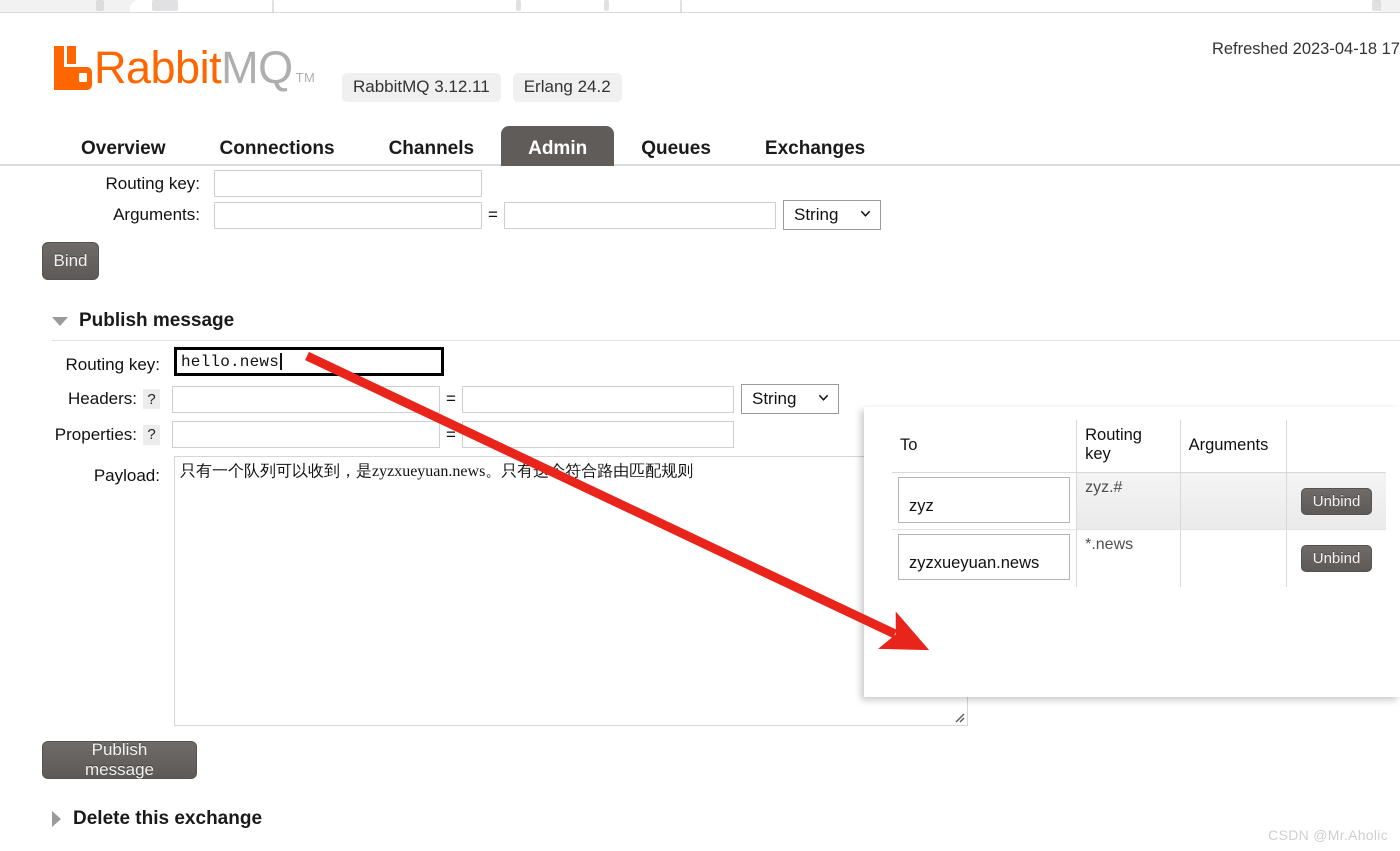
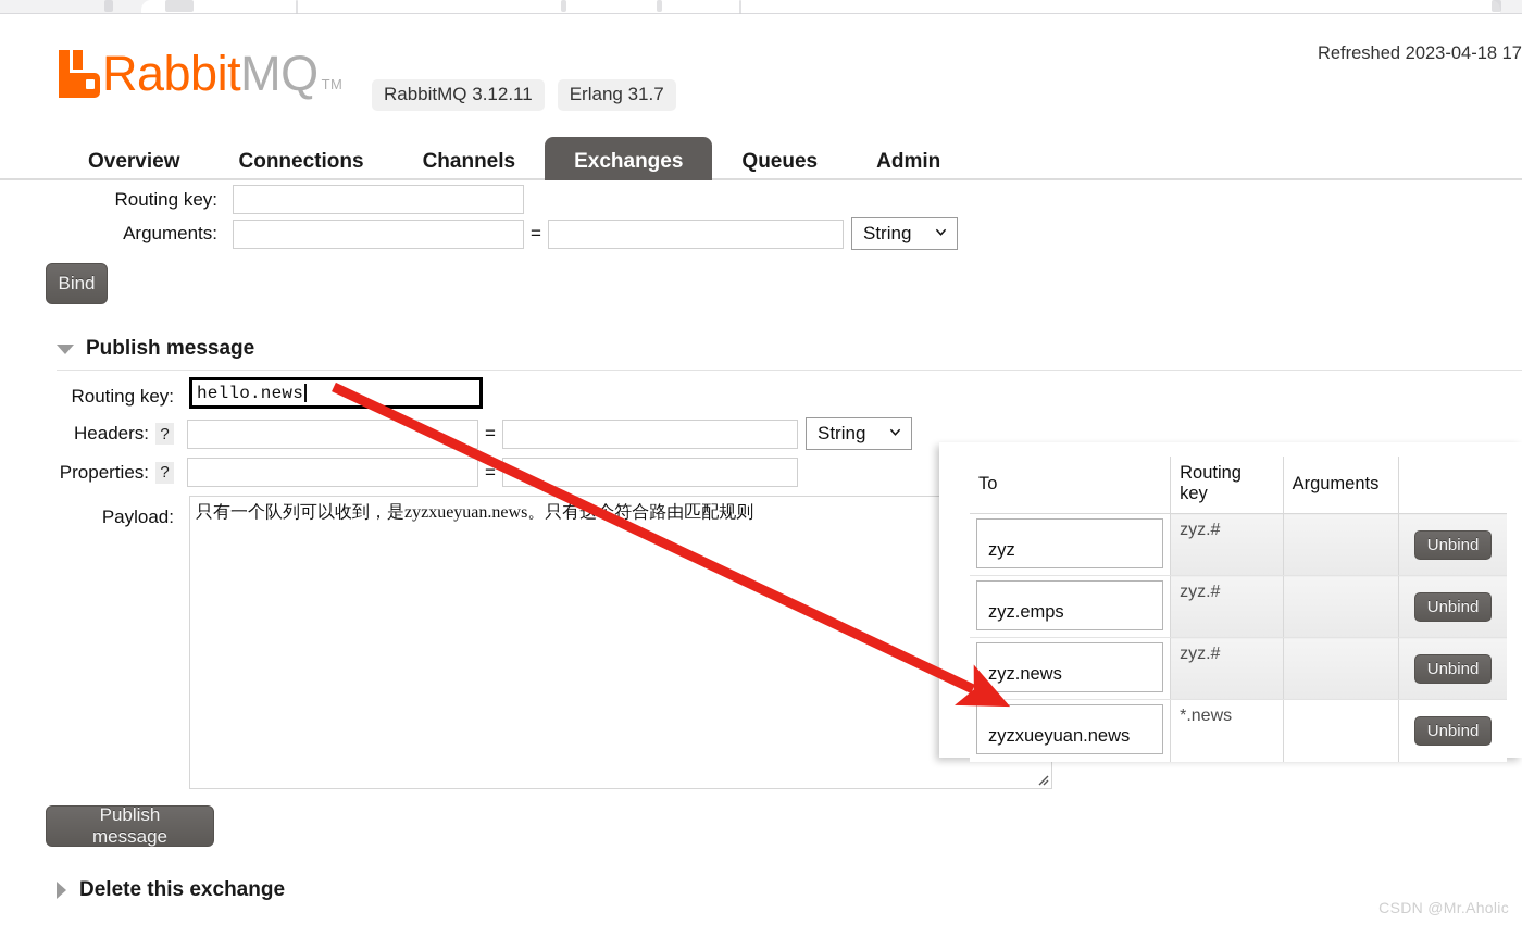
  Rabbit
  MQ
  TM
  RabbitMQ 3.12.11
- Erlang 24.2
+ Erlang 31.7
  Refreshed 2023-04-18 17
  Overview
  Connections
  Channels
- Admin
+ Exchanges
  Queues
- Exchanges
+ Admin
  Routing key:
  Arguments:
  =
  String
  Bind
  Publish message
  Routing key:
  hello.news
  Headers:
  ?
  =
  String
  Properties:
  ?
  =
  Payload:
  只有一个队列可以收到，是zyzxueyuan.news。只有符合路由匹配规则
  Publish message
  Delete this exchange
  To	Routing key	Arguments
  zyz	zyz.#		Unbind
+ zyz.emps	zyz.#		Unbind
+ zyz.news	zyz.#		Unbind
  zyzxueyuan.news	*.news		Unbind
  CSDN @Mr.Aholic
